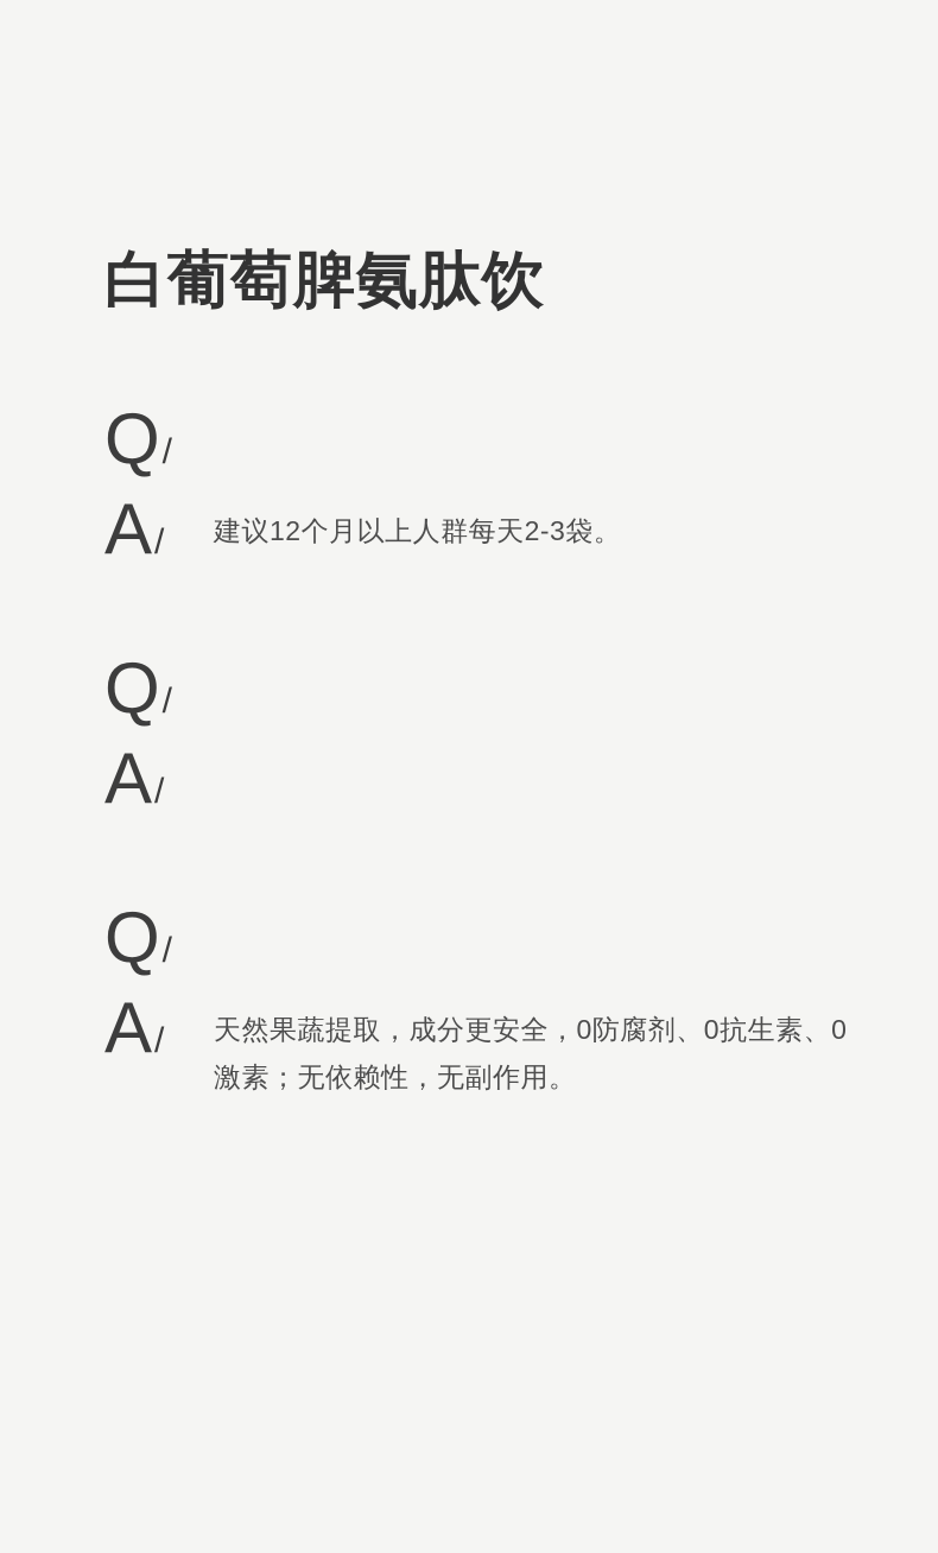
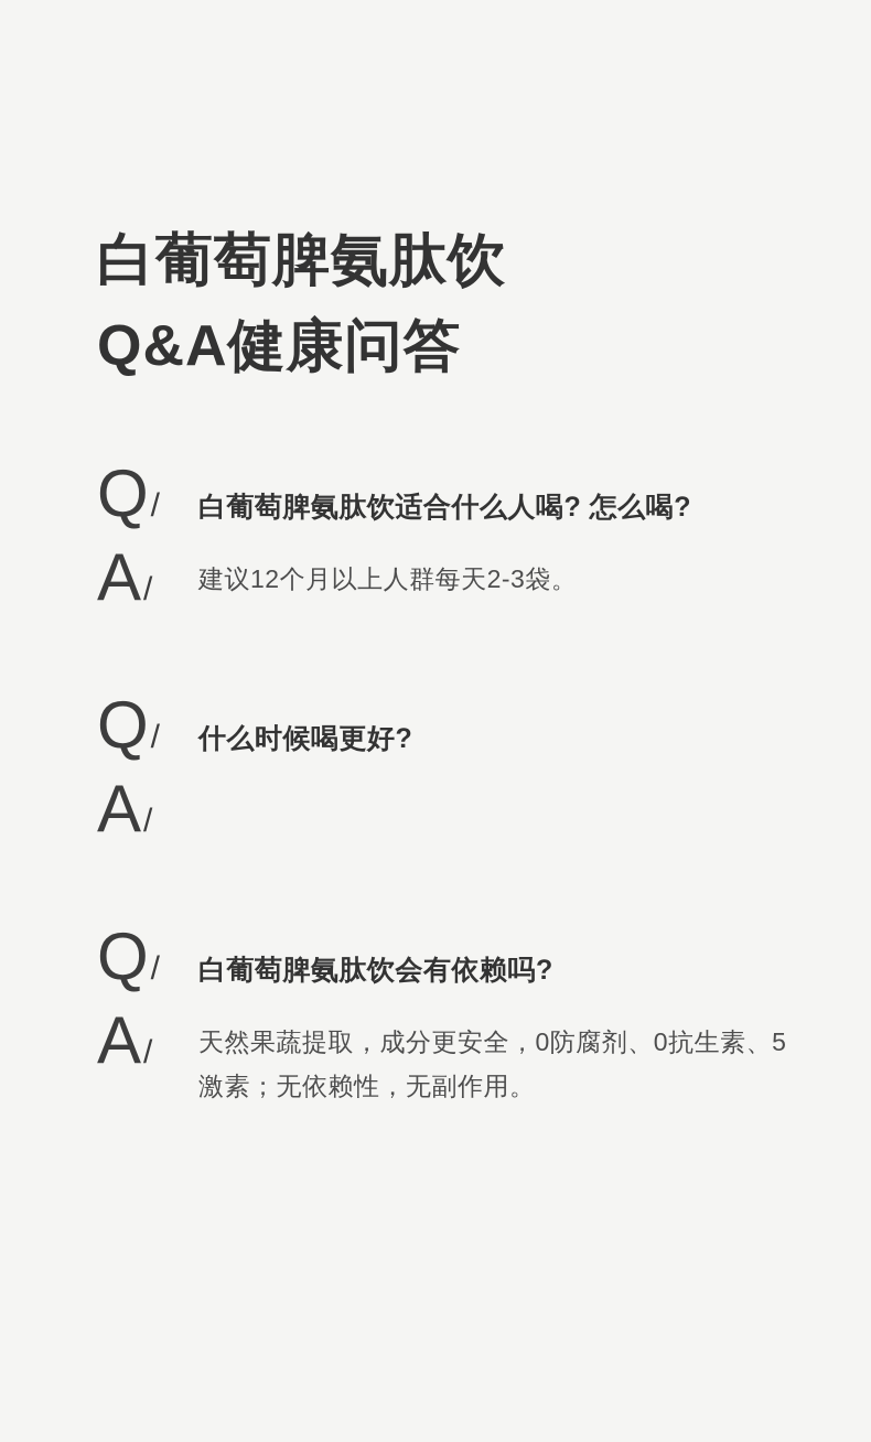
  白葡萄脾氨肽饮
+ Q&A健康问答
  Q/
+ 白葡萄脾氨肽饮适合什么人喝? 怎么喝?
  A/
  建议12个月以上人群每天2-3袋。
  Q/
+ 什么时候喝更好?
  A/
  Q/
+ 白葡萄脾氨肽饮会有依赖吗?
  A/
- 天然果蔬提取，成分更安全，0防腐剂、0抗生素、0
+ 天然果蔬提取，成分更安全，0防腐剂、0抗生素、5
  激素；无依赖性，无副作用。
